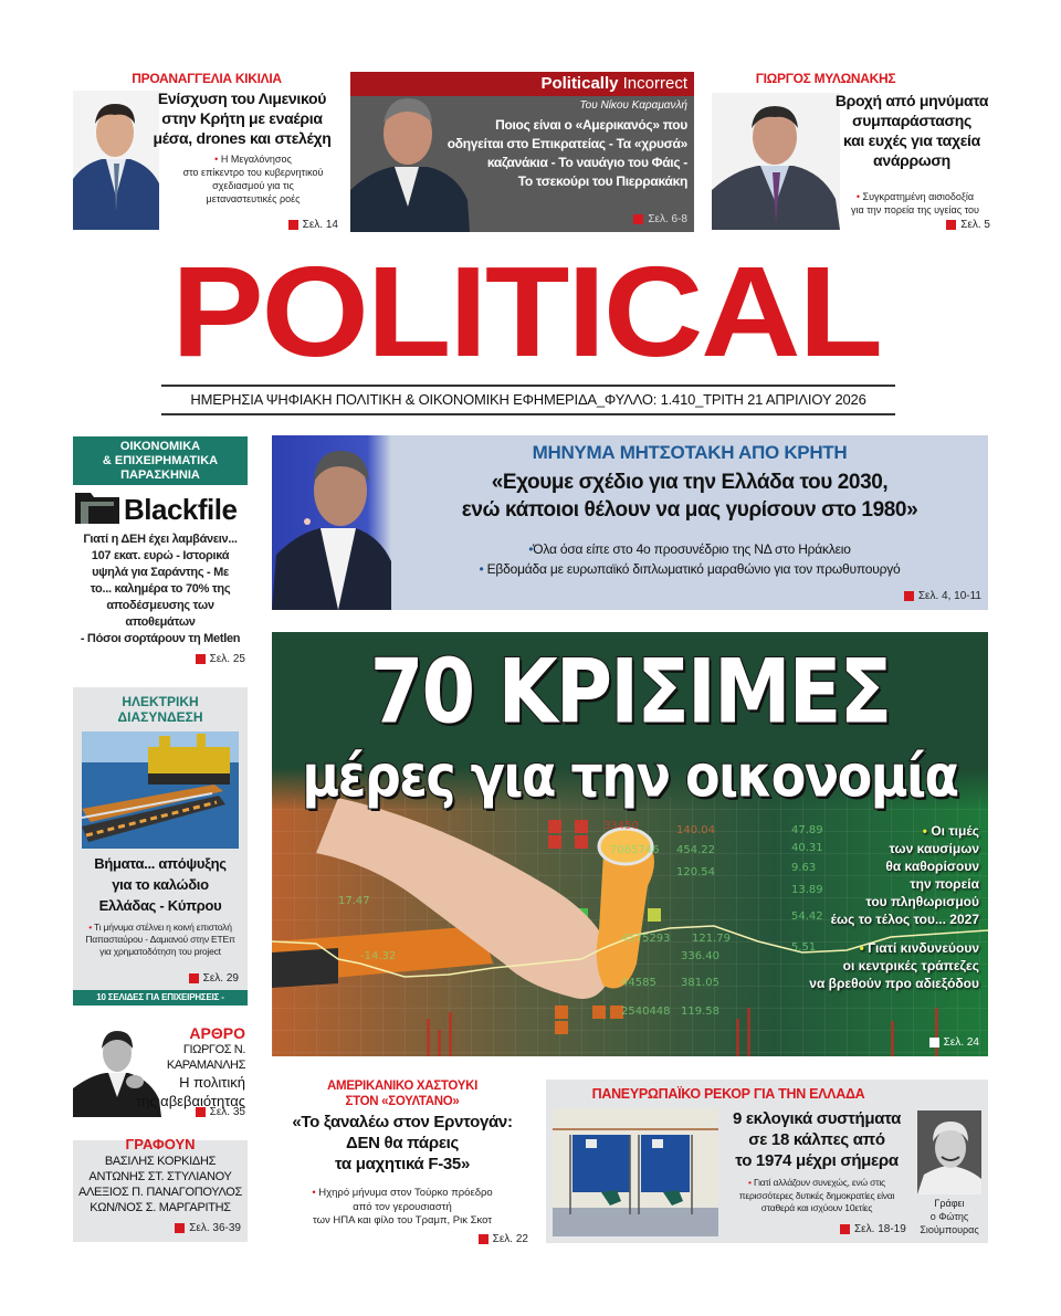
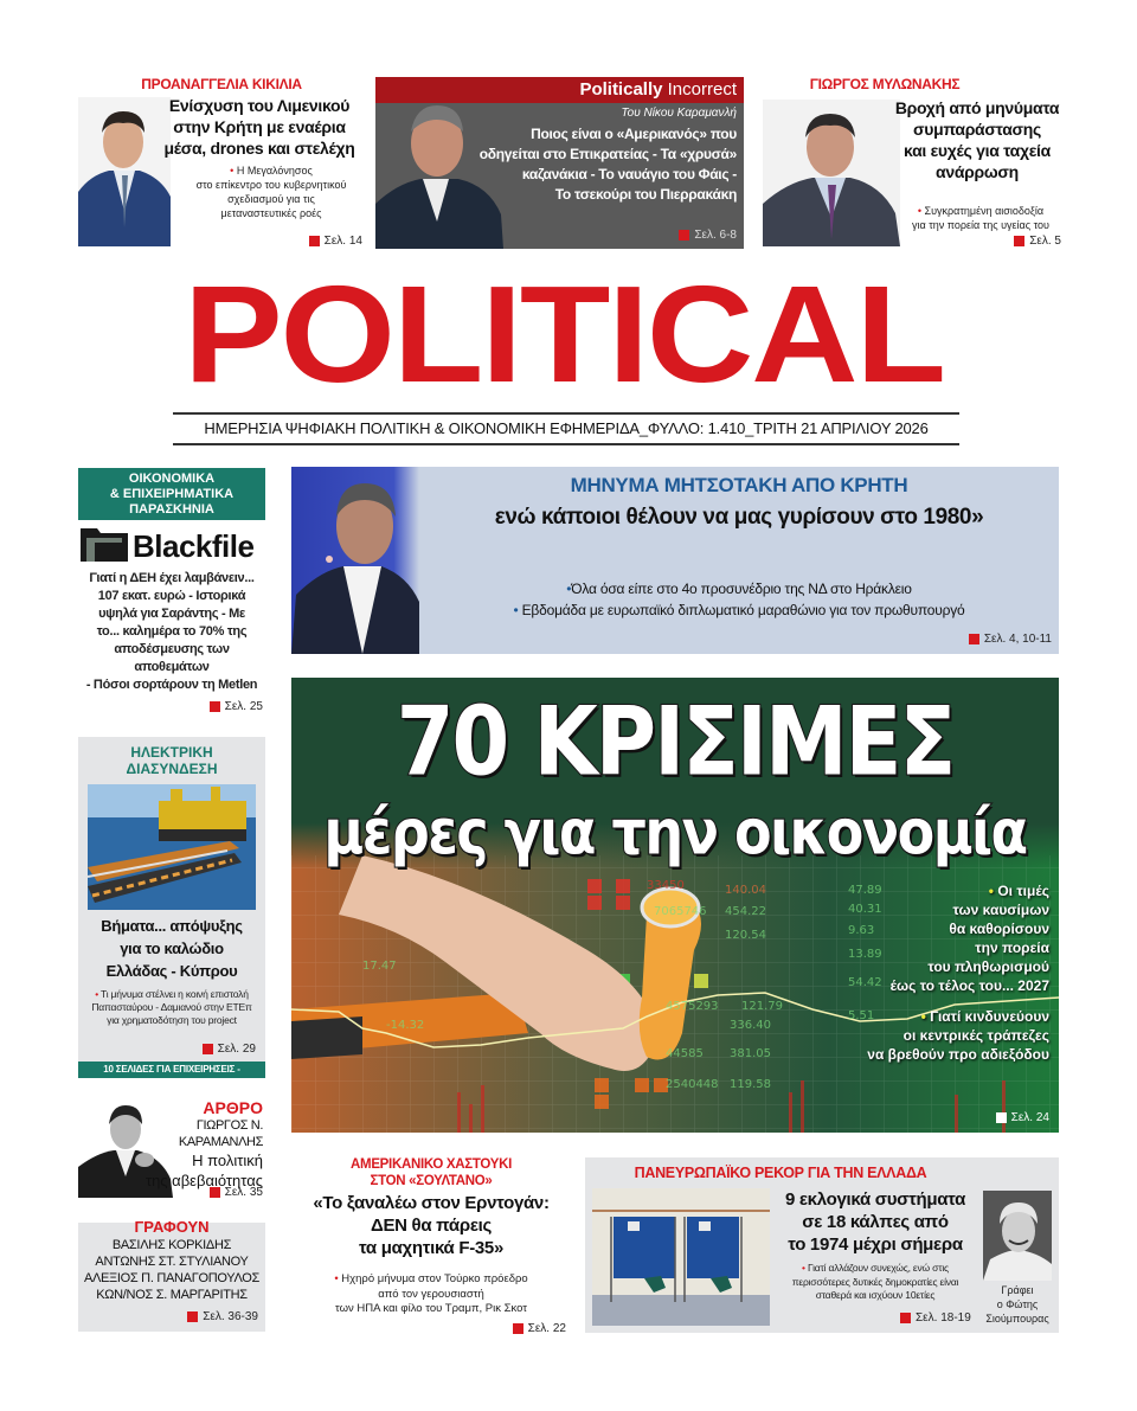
  ΠΡΟΑΝΑΓΓΕΛΙΑ ΚΙΚΙΛΙΑ
  Ενίσχυση του Λιμενικού
  στην Κρήτη με εναέρια
  μέσα, drones και στελέχη
  • Η Μεγαλόνησος
  στο επίκεντρο του κυβερνητικού
  σχεδιασμού για τις
  μεταναστευτικές ροές
  Σελ. 14
  Politically Incorrect
  Του Νίκου Καραμανλή
  Ποιος είναι ο «Αμερικανός» που
  οδηγείται στο Επικρατείας - Τα «χρυσά»
  καζανάκια - Το ναυάγιο του Φάις -
  Το τσεκούρι του Πιερρακάκη
  Σελ. 6-8
  ΓΙΩΡΓΟΣ ΜΥΛΩΝΑΚΗΣ
  Βροχή από μηνύματα
  συμπαράστασης
  και ευχές για ταχεία
  ανάρρωση
  • Συγκρατημένη αισιοδοξία
  για την πορεία της υγείας του
  Σελ. 5
  POLITICAL
  ΗΜΕΡΗΣΙΑ ΨΗΦΙΑΚΗ ΠΟΛΙΤΙΚΗ & ΟΙΚΟΝΟΜΙΚΗ ΕΦΗΜΕΡΙΔΑ_ΦΥΛΛΟ: 1.410_ΤΡΙΤΗ 21 ΑΠΡΙΛΙΟΥ 2026
  ΟΙΚΟΝΟΜΙΚΑ
  & ΕΠΙΧΕΙΡΗΜΑΤΙΚΑ
  ΠΑΡΑΣΚΗΝΙΑ
  Blackfile
  Γιατί η ΔΕΗ έχει λαμβάνειν...
  107 εκατ. ευρώ - Ιστορικά
  υψηλά για Σαράντης - Με
  το... καλημέρα το 70% της
  αποδέσμευσης των αποθεμάτων
  - Πόσοι σορτάρουν τη Metlen
  Σελ. 25
  ΗΛΕΚΤΡΙΚΗ
  ΔΙΑΣΥΝΔΕΣΗ
  Βήματα... απόψυξης
  για το καλώδιο
  Ελλάδας - Κύπρου
  • Τι μήνυμα στέλνει η κοινή επιστολή
  Παπασταύρου - Δαμιανού στην ΕΤΕπ
  για χρηματοδότηση του project
  Σελ. 29
  10 ΣΕΛΙΔΕΣ ΓΙΑ ΕΠΙΧΕΙΡΗΣΕΙΣ -
  ΑΡΘΡΟ
  ΓΙΩΡΓΟΣ Ν. ΚΑΡΑΜΑΝΛΗΣ
  Η πολιτική
  της αβεβαιότητας
  Σελ. 35
  ΓΡΑΦΟΥΝ
  ΒΑΣΙΛΗΣ ΚΟΡΚΙΔΗΣ
  ΑΝΤΩΝΗΣ ΣΤ. ΣΤΥΛΙΑΝΟΥ
  ΑΛΕΞΙΟΣ Π. ΠΑΝΑΓΟΠΟΥΛΟΣ
  ΚΩΝ/ΝΟΣ Σ. ΜΑΡΓΑΡΙΤΗΣ
  Σελ. 36-39
  ΜΗΝΥΜΑ ΜΗΤΣΟΤΑΚΗ ΑΠΟ ΚΡΗΤΗ
- «Εχουμε σχέδιο για την Ελλάδα του 2030,
  ενώ κάποιοι θέλουν να μας γυρίσουν στο 1980»
  •Όλα όσα είπε στο 4ο προσυνέδριο της ΝΔ στο Ηράκλειο
  • Εβδομάδα με ευρωπαϊκό διπλωματικό μαραθώνιο για τον πρωθυπουργό
  Σελ. 4, 10-11
  33450
  140.04
  7065746
  454.22
  120.54
  47.89
  40.31
  9.63
  13.89
  54.42
  5.51
  4575293
  121.79
  44585
  381.05
  2540448
  119.58
  17.47
  -14.32
  336.40
  70 ΚΡΙΣΙΜΕΣ
  μέρες για την οικονομία
  • Οι τιμές
  των καυσίμων
  θα καθορίσουν
  την πορεία
  του πληθωρισμού
  έως το τέλος του... 2027
  • Γιατί κινδυνεύουν
  οι κεντρικές τράπεζες
  να βρεθούν προ αδιεξόδου
  Σελ. 24
  ΑΜΕΡΙΚΑΝΙΚΟ ΧΑΣΤΟΥΚΙ
  ΣΤΟΝ «ΣΟΥΛΤΑΝΟ»
  «Το ξαναλέω στον Ερντογάν:
  ΔΕΝ θα πάρεις
  τα μαχητικά F-35»
  • Ηχηρό μήνυμα στον Τούρκο πρόεδρο
  από τον γερουσιαστή
  των ΗΠΑ και φίλο του Τραμπ, Ρικ Σκοτ
  Σελ. 22
  ΠΑΝΕΥΡΩΠΑΪΚΟ ΡΕΚΟΡ ΓΙΑ ΤΗΝ ΕΛΛΑΔΑ
  9 εκλογικά συστήματα
  σε 18 κάλπες από
  το 1974 μέχρι σήμερα
  • Γιατί αλλάζουν συνεχώς, ενώ στις
  περισσότερες δυτικές δημοκρατίες είναι
  σταθερά και ισχύουν 10ετίες
  Σελ. 18-19
  Γράφει
  ο Φώτης
  Σιούμπουρας
